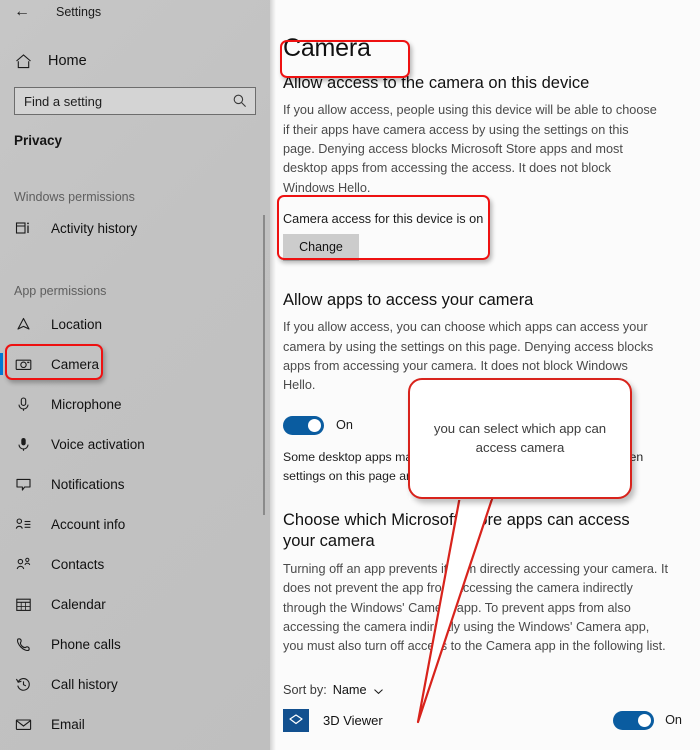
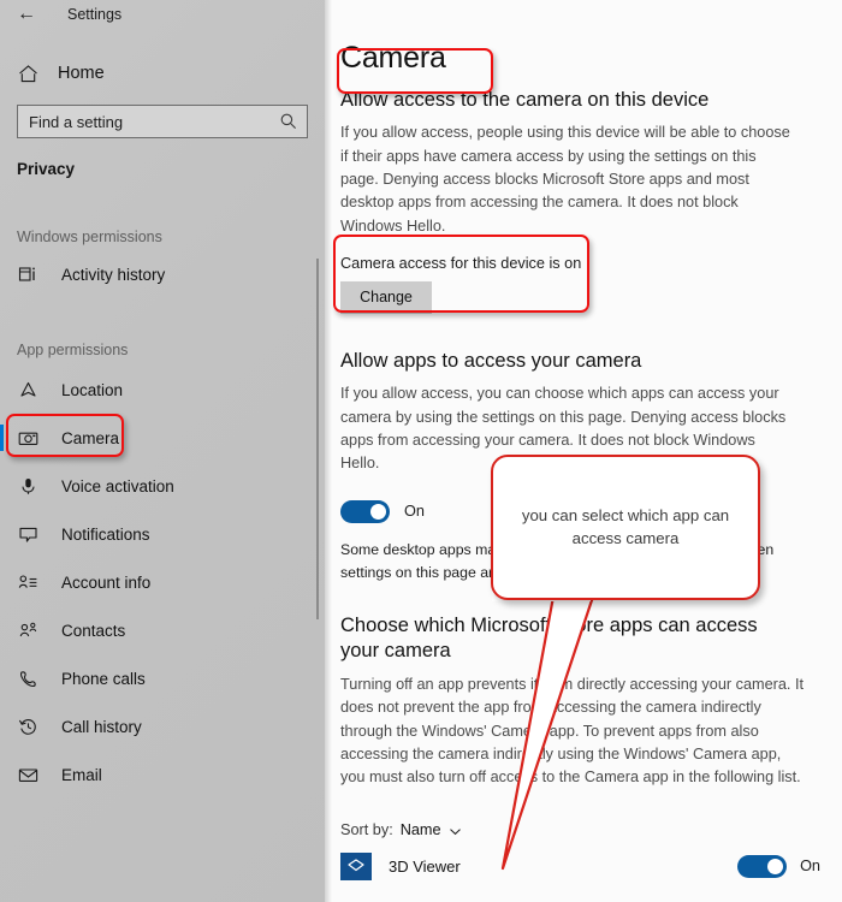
  ←
  Settings
  Home
  Find a setting
  Privacy
  Windows permissions
  Activity history
  App permissions
  Location
  Camera
- Microphone
  Voice activation
  Notifications
  Account info
  Contacts
- Calendar
  Phone calls
  Call history
  Email
  Camera
  Allow access to the camera on this device
- If you allow access, people using this device will be able to choose if their apps have camera access by using the settings on this page. Denying access blocks Microsoft Store apps and most desktop apps from accessing the access. It does not block Windows Hello.
+ If you allow access, people using this device will be able to choose if their apps have camera access by using the settings on this page. Denying access blocks Microsoft Store apps and most desktop apps from accessing the camera. It does not block Windows Hello.
  Camera access for this device is on
  Change
  Allow apps to access your camera
  If you allow access, you can choose which apps can access your camera by using the settings on this page. Denying access blocks apps from accessing your camera. It does not block Windows Hello.
  On
  Choose which Microsofre apps can access your camera
  Turning off an app prevents im directly accessing your camera. It does not prevent the app froccessing the camera indirectly through the Windows' Cam app. To prevent apps from also accessing the camera indirly using the Windows' Camera app, you must also turn off acce to the Camera app in the following list.
  Sort by:
  Name
  3D Viewer
  On
  you can select which app can access camera
